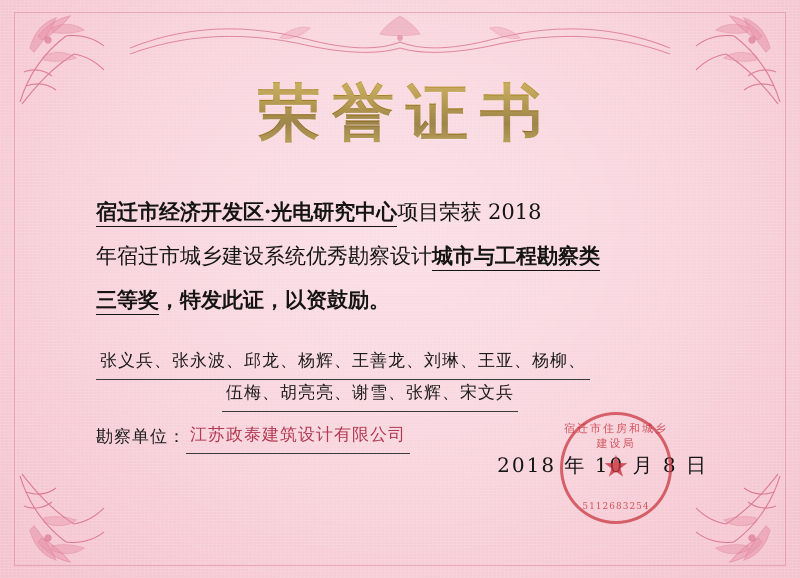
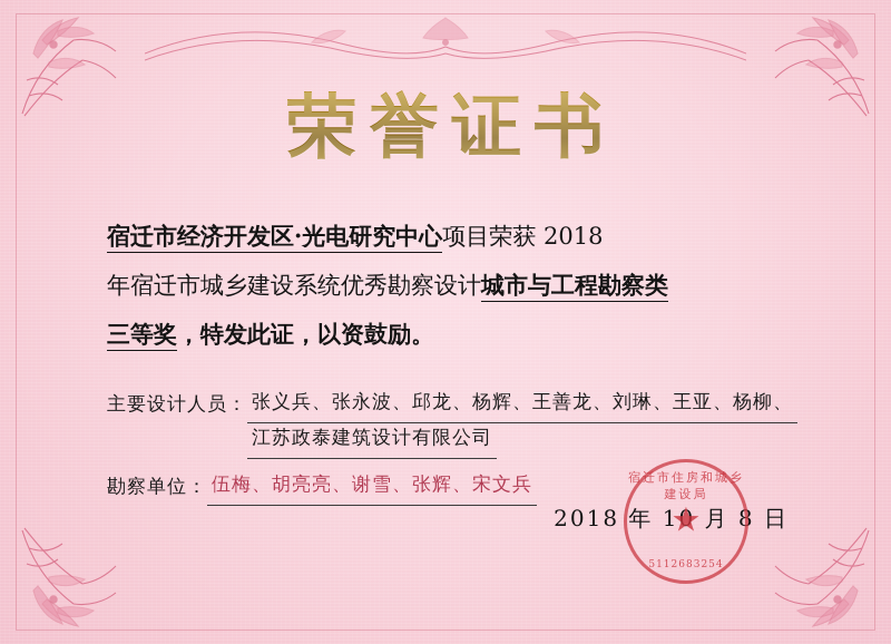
  荣誉证书
  宿迁市经济开发区·光电研究中心项目荣获 2018
  年宿迁市城乡建设系统优秀勘察设计城市与工程勘察类
  三等奖，特发此证，以资鼓励。
+ 主要设计人员：
  张义兵、张永波、邱龙、杨辉、王善龙、刘琳、王亚、杨柳、
- 伍梅、胡亮亮、谢雪、张辉、宋文兵
+ 江苏政泰建筑设计有限公司
  勘察单位：
- 江苏政泰建筑设计有限公司
+ 伍梅、胡亮亮、谢雪、张辉、宋文兵
  2018 年 10 月 8 日
  宿迁市住房和城乡建设局
  ★
  5112683254
